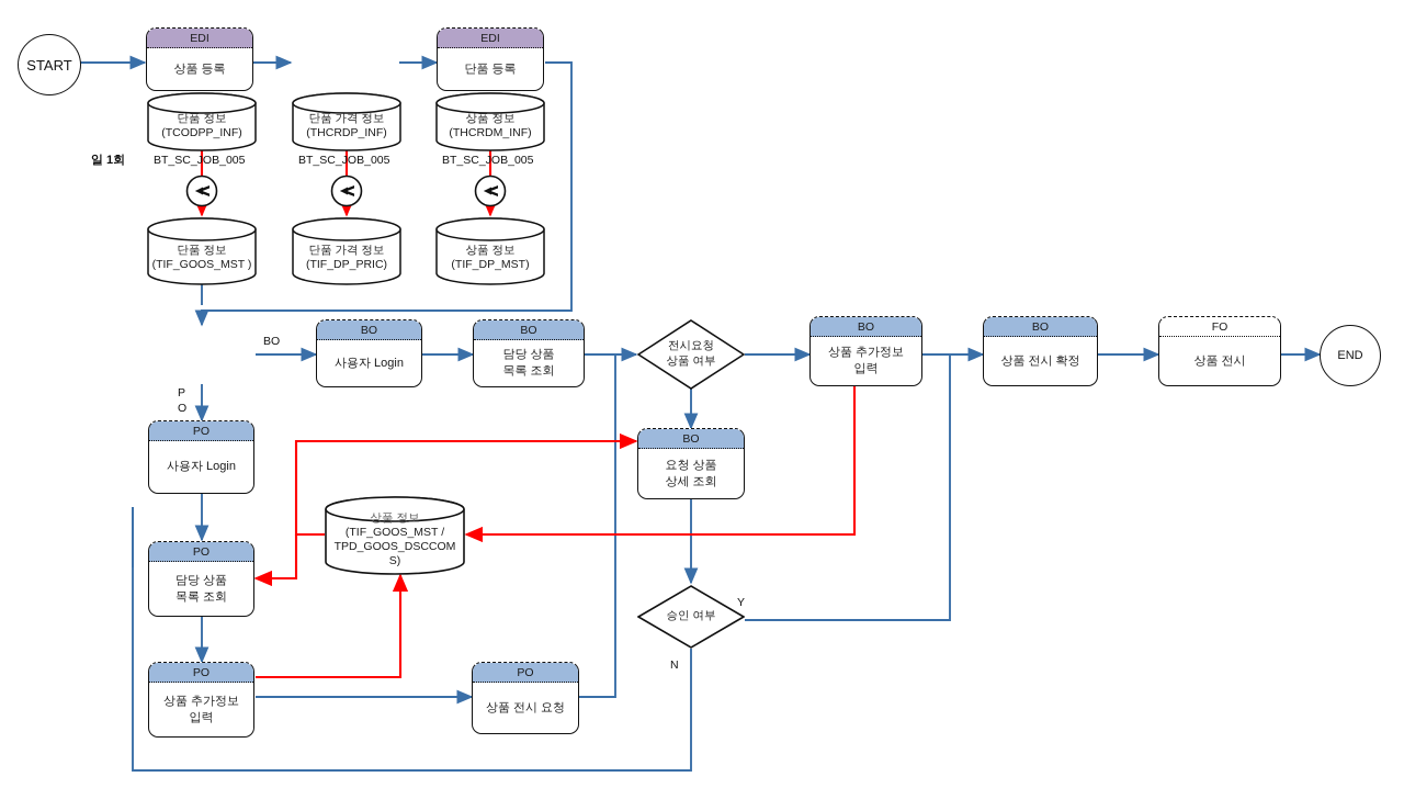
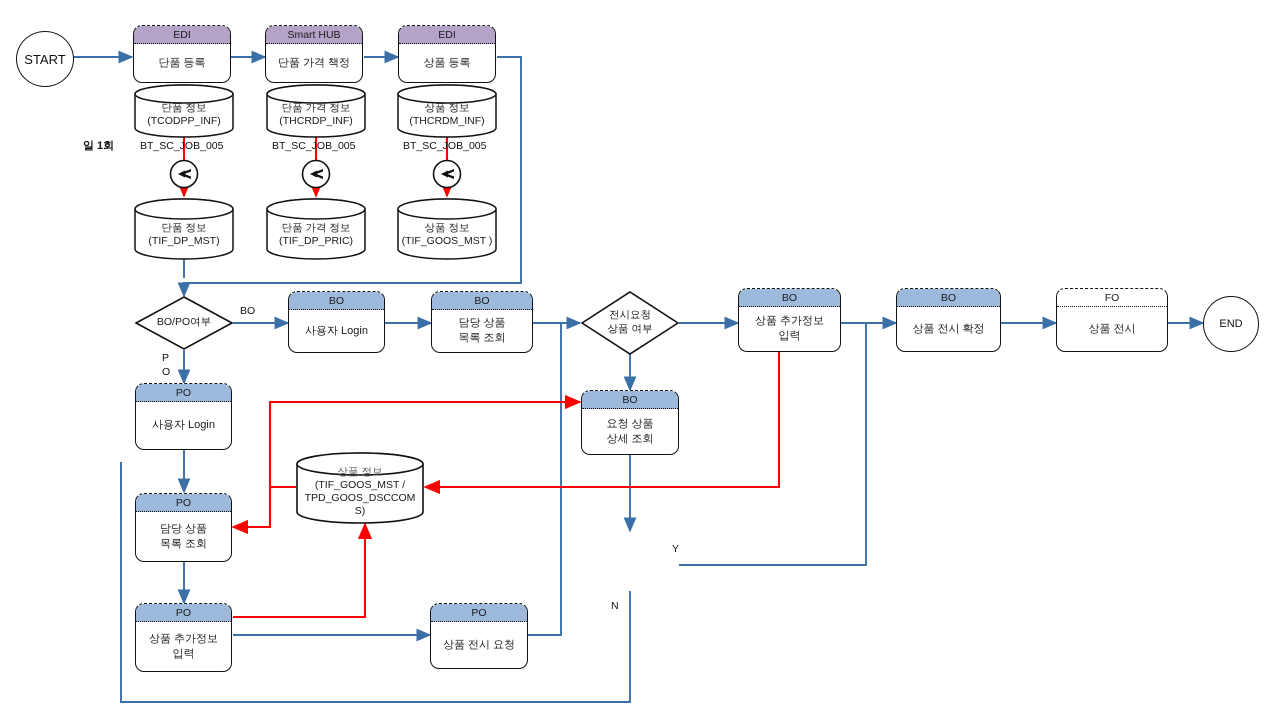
  START
  END
  EDI
- 상품 등록
+ 단품 등록
+ Smart HUB
+ 단품 가격 책정
  EDI
- 단품 등록
+ 상품 등록
  단품 정보
  (TCODPP_INF)
  단품 가격 정보
  (THCRDP_INF)
  상품 정보
  (THCRDM_INF)
  일 1회
  BT_SC_JOB_005
  BT_SC_JOB_005
  BT_SC_JOB_005
  단품 정보
- (TIF_GOOS_MST )
+ (TIF_DP_MST)
  단품 가격 정보
  (TIF_DP_PRIC)
  상품 정보
- (TIF_DP_MST)
+ (TIF_GOOS_MST )
+ BO/PO여부
  전시요청
  상품 여부
- 승인 여부
  BO
  P
  O
  Y
  N
  BO
  사용자 Login
  BO
  담당 상품
  목록 조회
  BO
  요청 상품
  상세 조회
  BO
  상품 추가정보
  입력
  BO
  상품 전시 확정
  FO
  상품 전시
  PO
  사용자 Login
  PO
  담당 상품
  목록 조회
  PO
  상품 추가정보
  입력
  PO
  상품 전시 요청
  상품 정보
  (TIF_GOOS_MST /
  TPD_GOOS_DSCCOM
  S)
